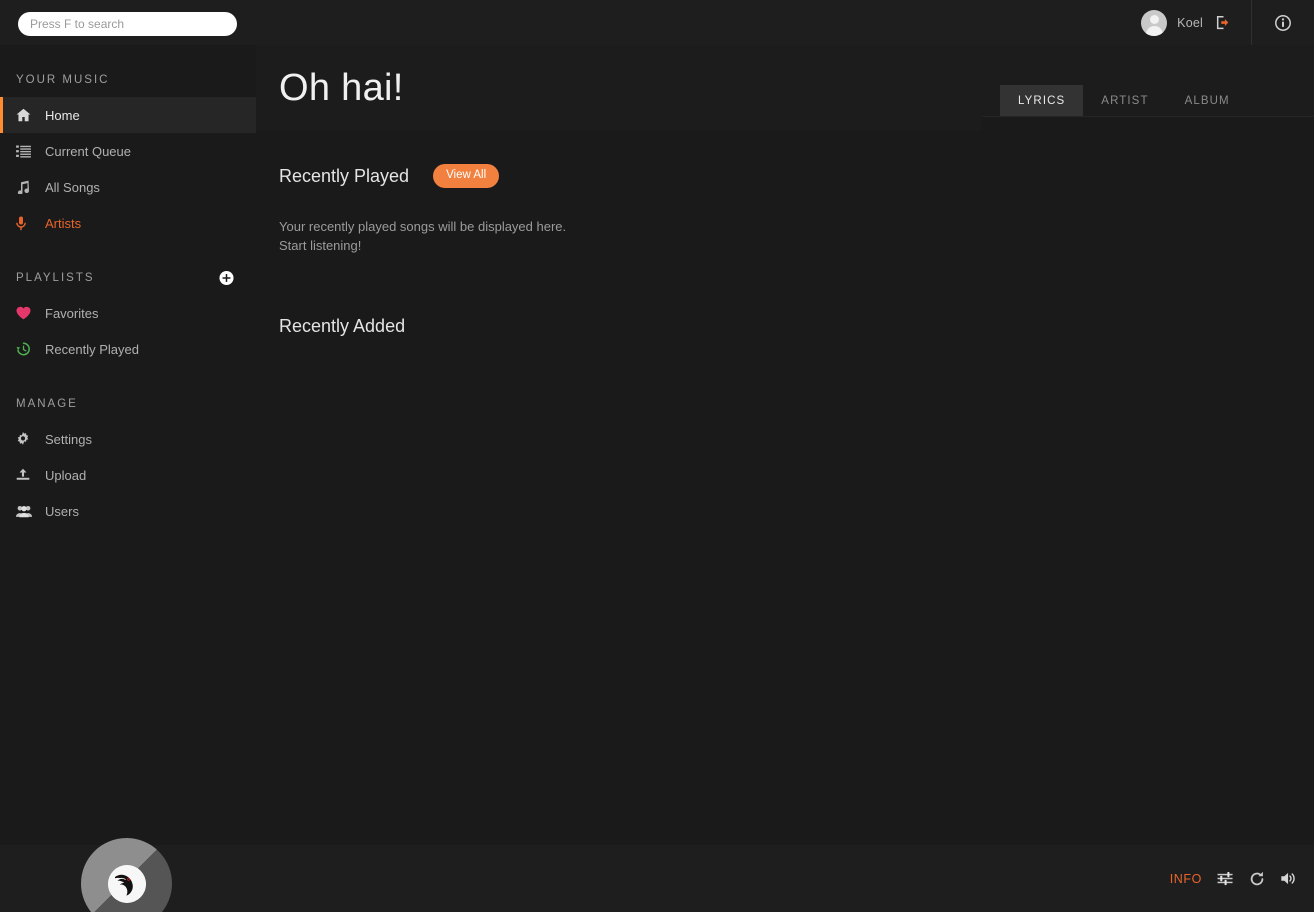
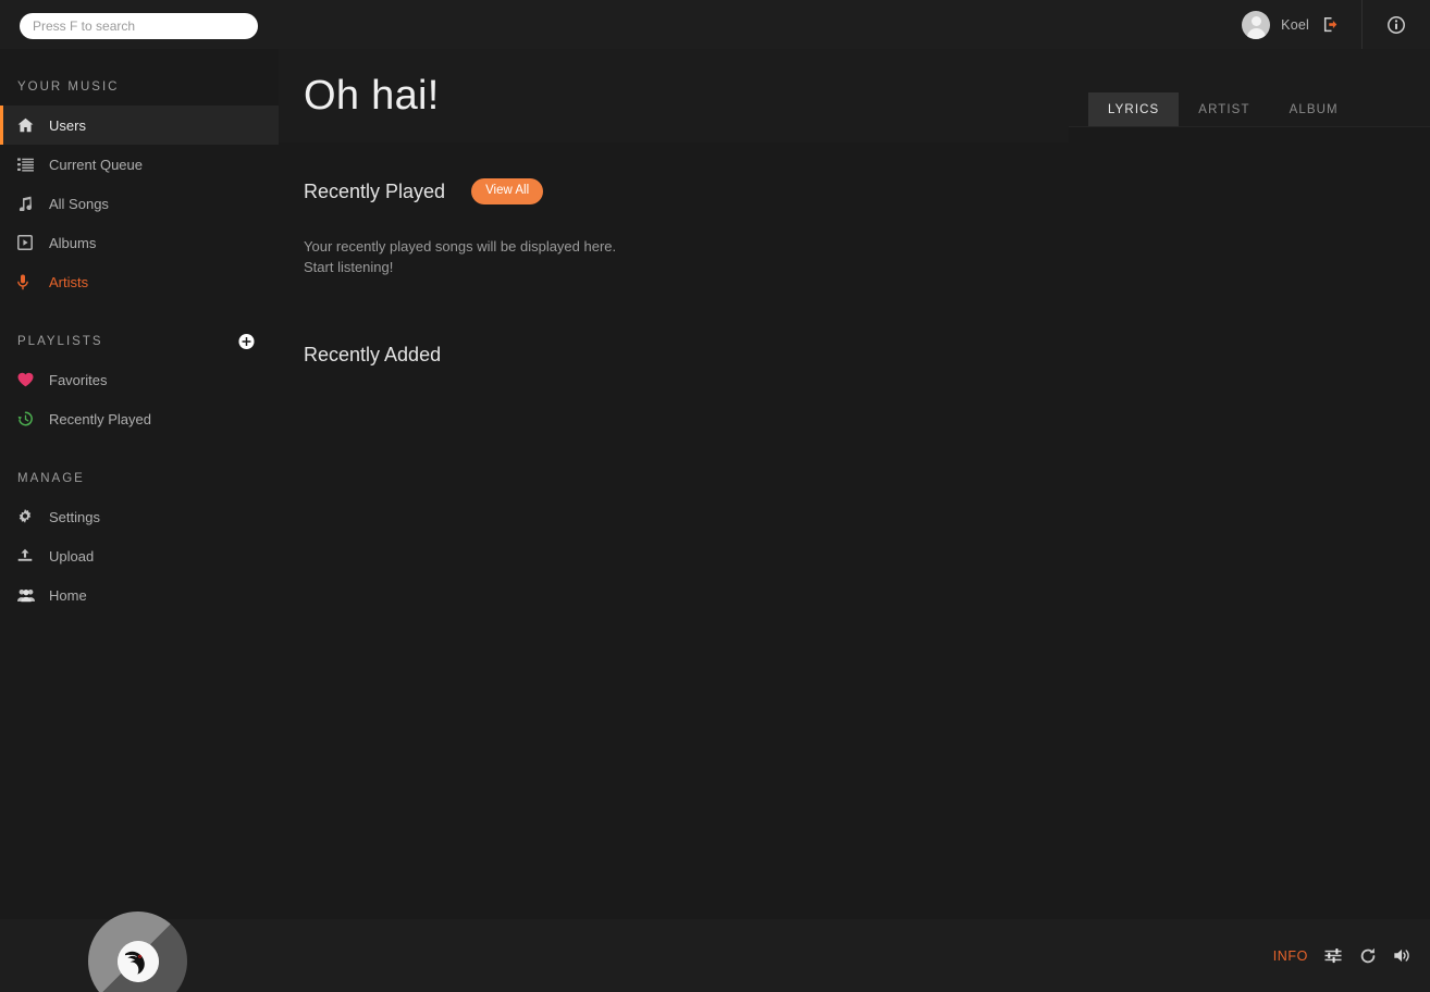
  Press F to search
  Koel
  YOUR MUSIC
- Home
+ Users
  Current Queue
  All Songs
+ Albums
  Artists
  PLAYLISTS
  Favorites
  Recently Played
  MANAGE
  Settings
  Upload
- Users
+ Home
  Oh hai!
  Recently Played
  View All
  Your recently played songs will be displayed here.
  Start listening!
  Recently Added
  LYRICS
  ARTIST
  ALBUM
  INFO
